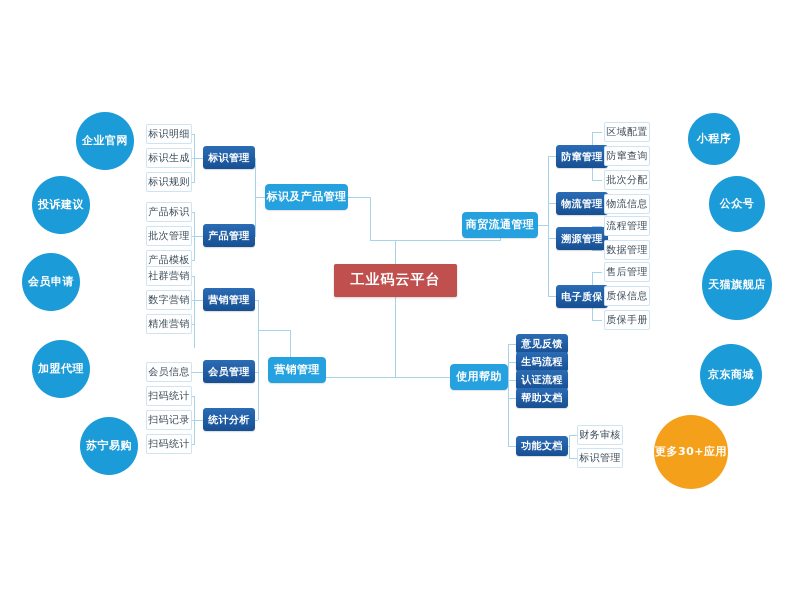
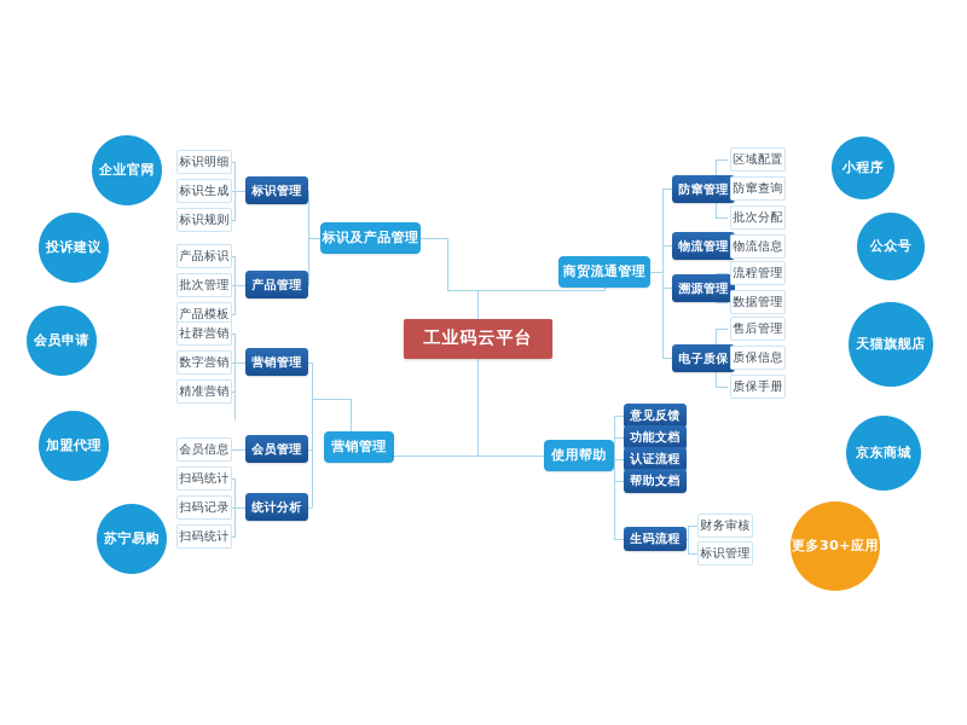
  工业码云平台
  标识及产品管理
  标识管理
  标识明细
  标识生成
  标识规则
  产品管理
  产品标识
  批次管理
  产品模板
  营销管理
  营销管理
  社群营销
  数字营销
  精准营销
  会员管理
  会员信息
  统计分析
  扫码统计
  扫码记录
  扫码统计
  商贸流通管理
  防窜管理
  区域配置
  防窜查询
  批次分配
  物流管理
  物流信息
  溯源管理
  流程管理
  数据管理
  电子质保
  售后管理
  质保信息
  质保手册
  使用帮助
  意见反馈
- 生码流程
+ 功能文档
  认证流程
  帮助文档
- 功能文档
+ 生码流程
  财务审核
  标识管理
  企业官网
  投诉建议
  会员申请
  加盟代理
  苏宁易购
  小程序
  公众号
  天猫旗舰店
  京东商城
  更多30+应用
